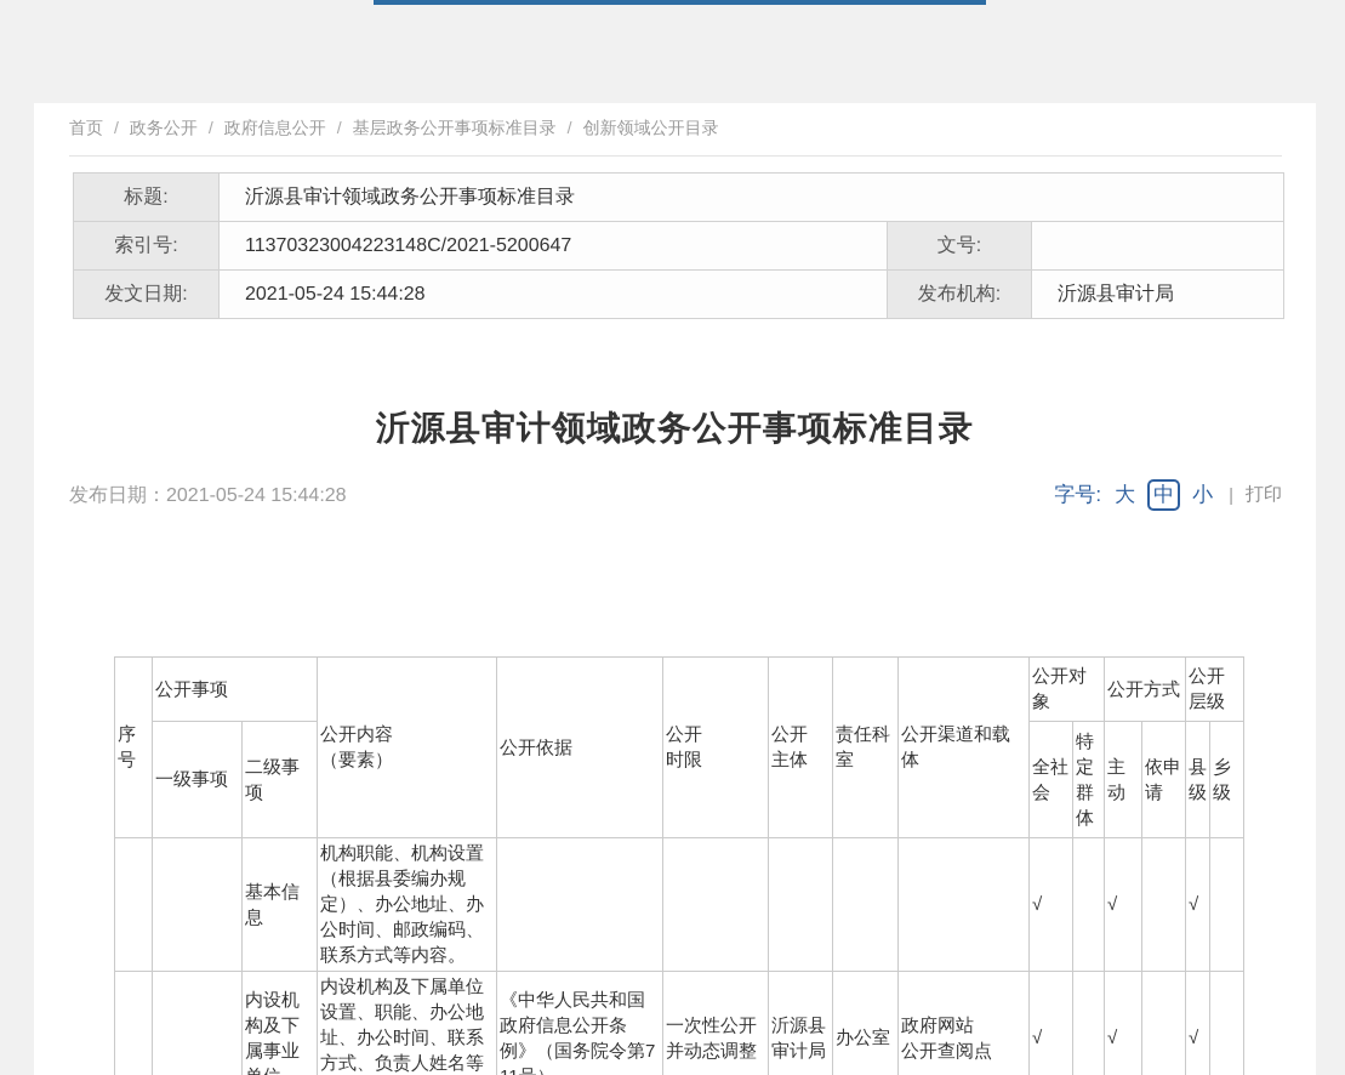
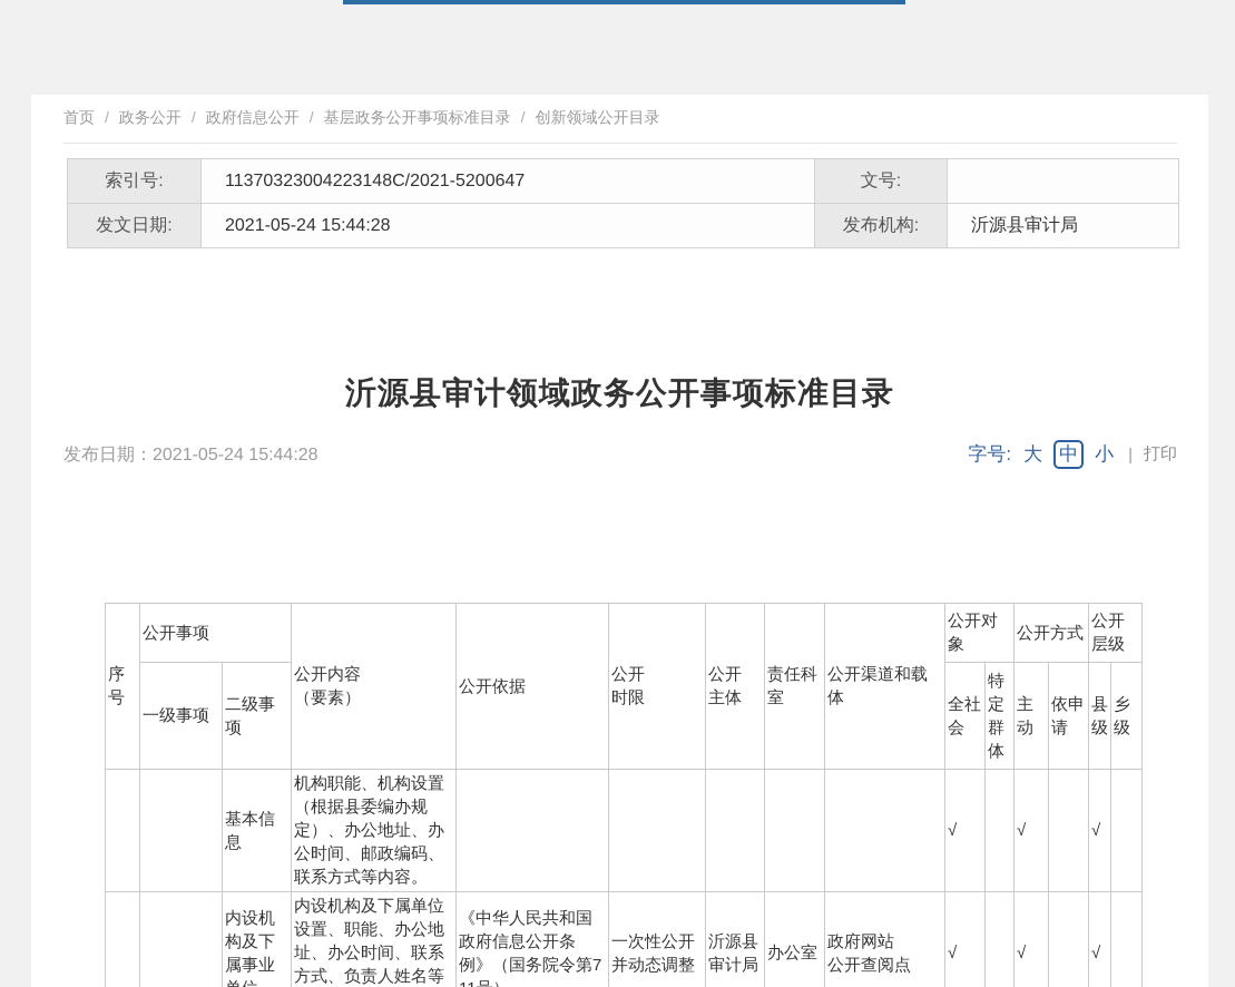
  首页 / 政务公开 / 政府信息公开 / 基层政务公开事项标准目录 / 创新领域公开目录
- 标题:	沂源县审计领域政务公开事项标准目录
  索引号:	11370323004223148C/2021-5200647	文号:
  发文日期:	2021-05-24 15:44:28	发布机构:	沂源县审计局
  沂源县审计领域政务公开事项标准目录
  发布日期：2021-05-24 15:44:28
  字号:
  大
  中
  小
  |
  打印
  序号	公开事项	公开内容 （要素）	公开依据	公开 时限	公开 主体	责任科室	公开渠道和载体	公开对象	公开方式	公开层级
  一级事项	二级事项	全社 会	特定群体	主动	依申请	县级	乡级
  		基本信息	机构职能、机构设置（根据县委编办规定）、办公地址、办公时间、邮政编码、联系方式等内容。						√		√		√
  		内设机构及下属事业	内设机构及下属单位设置、职能、办公地址、办公时间、联系方式、负责人姓名等	《中华人民共和国政府信息公开条例》（国务院令第7	一次性公开并动态调整	沂源县 审计局	办公室	政府网站 公开查阅点	√		√		√
